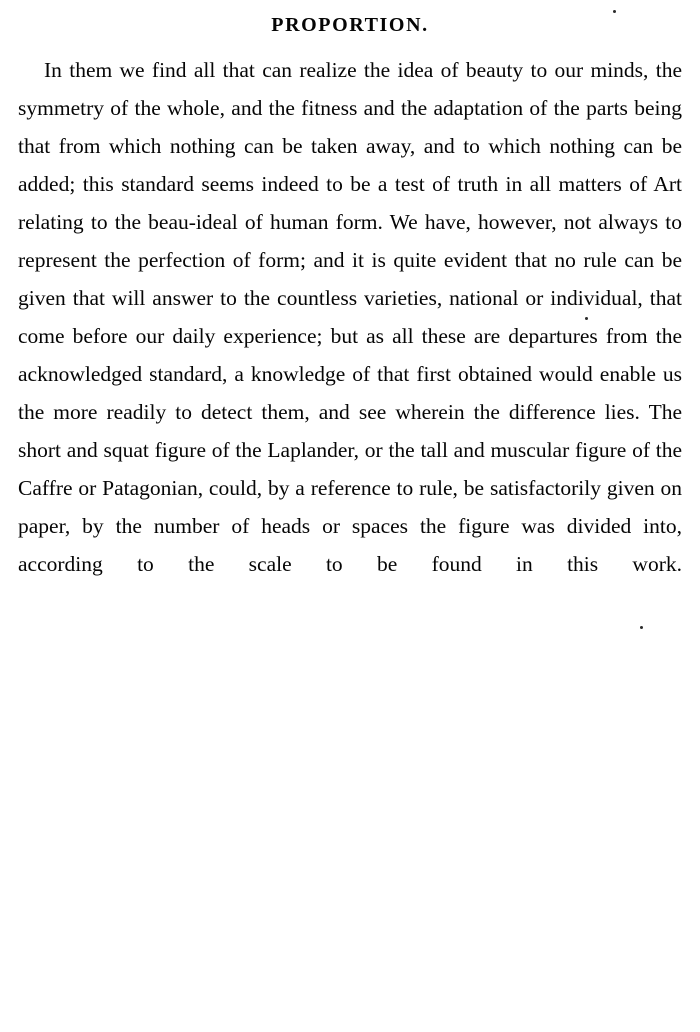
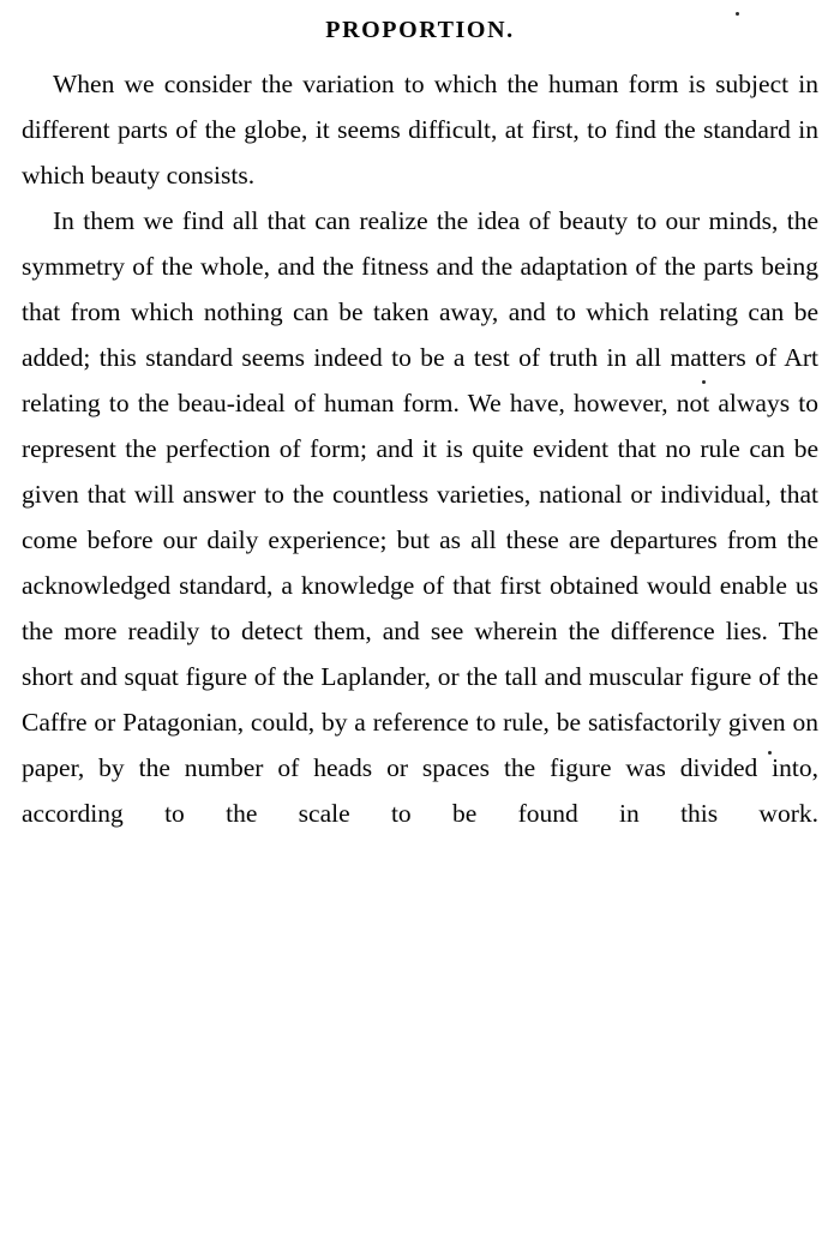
  PROPORTION.
+ When we consider the variation to which the human form is subject in different parts of the globe, it seems difficult, at first, to find the standard in which beauty consists.
- In them we find all that can realize the idea of beauty to our minds, the symmetry of the whole, and the fitness and the adaptation of the parts being that from which nothing can be taken away, and to which nothing can be added; this standard seems indeed to be a test of truth in all matters of Art relating to the beau-ideal of human form. We have, however, not always to represent the perfection of form; and it is quite evident that no rule can be given that will answer to the countless varieties, national or individual, that come before our daily experience; but as all these are departures from the acknowledged standard, a knowledge of that first obtained would enable us the more readily to detect them, and see wherein the difference lies. The short and squat figure of the Laplander, or the tall and muscular figure of the Caffre or Patagonian, could, by a reference to rule, be satisfactorily given on paper, by the number of heads or spaces the figure was divided into, according to the scale to be found in this work.
+ In them we find all that can realize the idea of beauty to our minds, the symmetry of the whole, and the fitness and the adaptation of the parts being that from which nothing can be taken away, and to which relating can be added; this standard seems indeed to be a test of truth in all matters of Art relating to the beau-ideal of human form. We have, however, not always to represent the perfection of form; and it is quite evident that no rule can be given that will answer to the countless varieties, national or individual, that come before our daily experience; but as all these are departures from the acknowledged standard, a knowledge of that first obtained would enable us the more readily to detect them, and see wherein the difference lies. The short and squat figure of the Laplander, or the tall and muscular figure of the Caffre or Patagonian, could, by a reference to rule, be satisfactorily given on paper, by the number of heads or spaces the figure was divided into, according to the scale to be found in this work.
